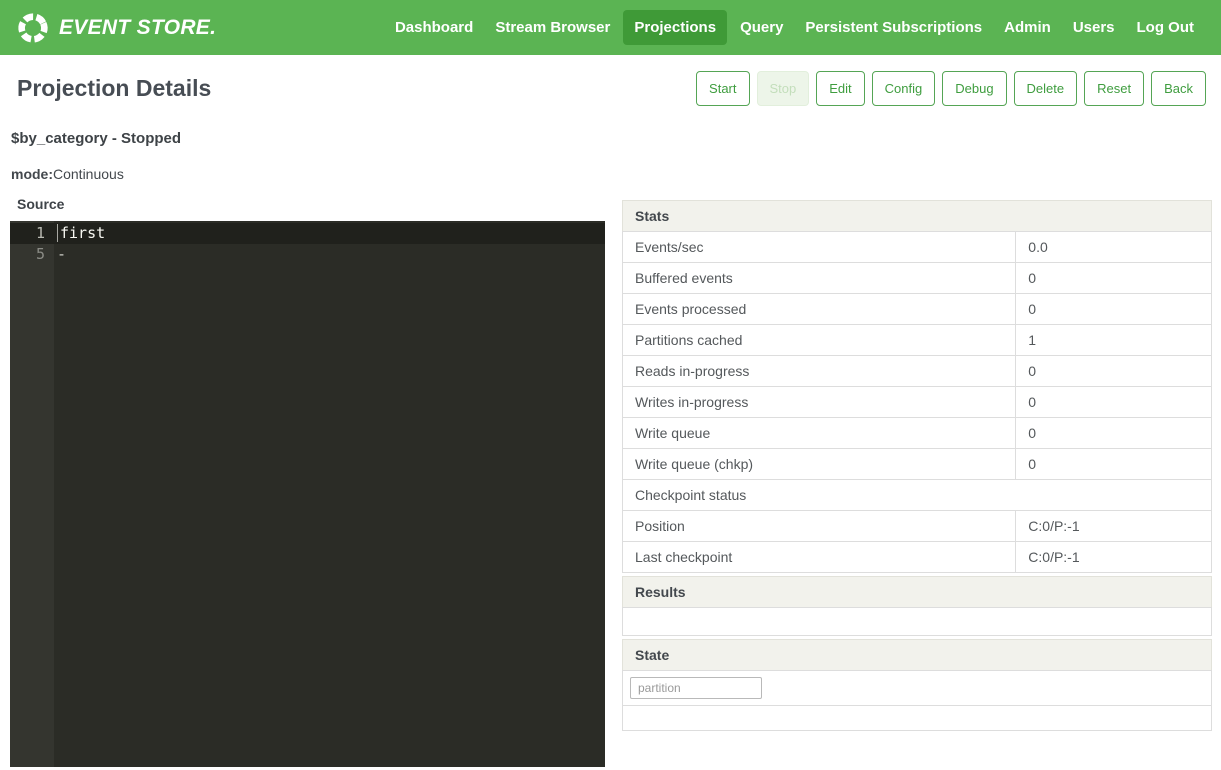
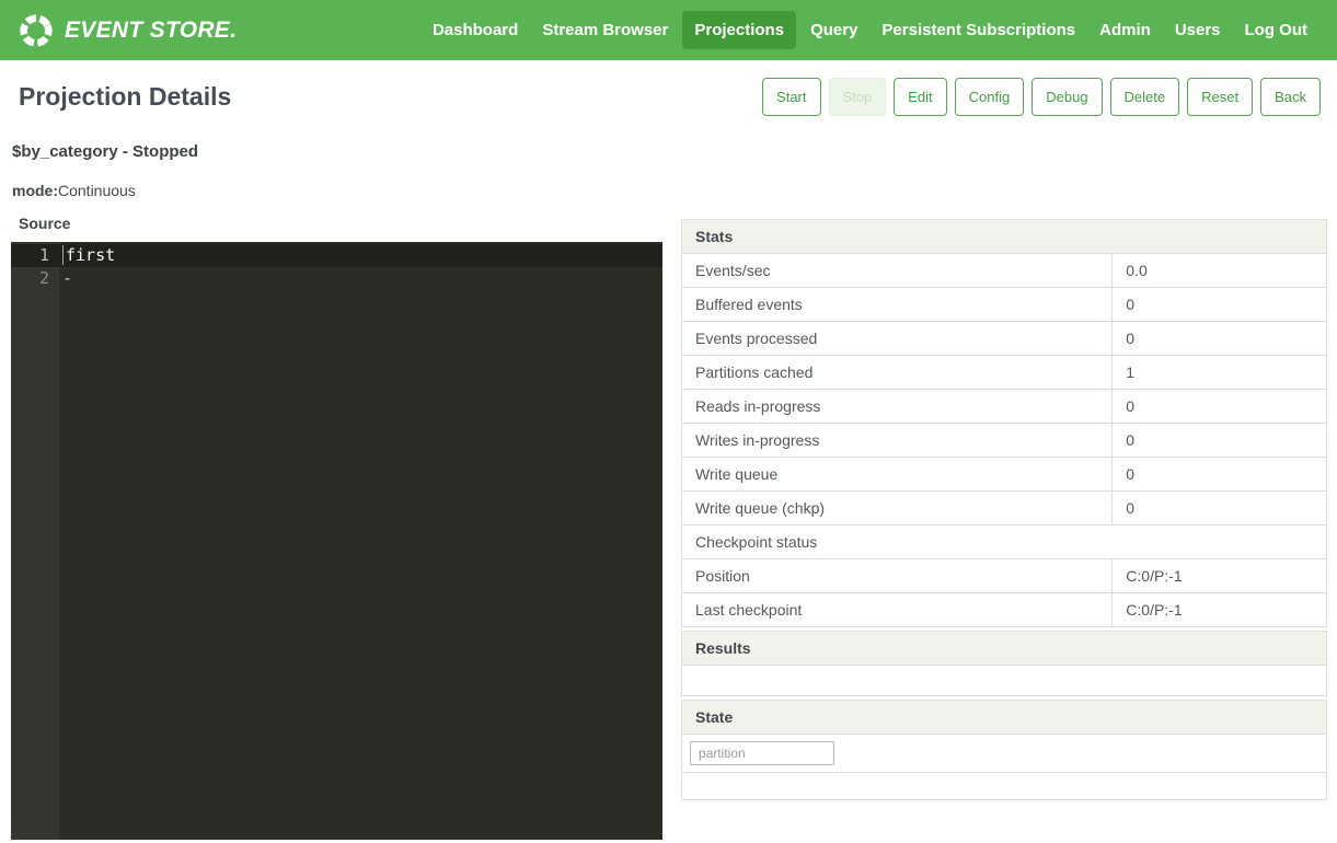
  EVENT STORE.
  Dashboard
  Stream Browser
  Projections
  Query
  Persistent Subscriptions
  Admin
  Users
  Log Out
  Projection Details
  Start
  Stop
  Edit
  Config
  Debug
  Delete
  Reset
  Back
  $by_category - Stopped
  mode:Continuous
  Source
  1
  first
- 5
+ 2
  -
  Stats
  Events/sec	0.0
  Buffered events	0
  Events processed	0
  Partitions cached	1
  Reads in-progress	0
  Writes in-progress	0
  Write queue	0
  Write queue (chkp)	0
  Checkpoint status
  Position	C:0/P:-1
  Last checkpoint	C:0/P:-1
  Results
  State
  partition
